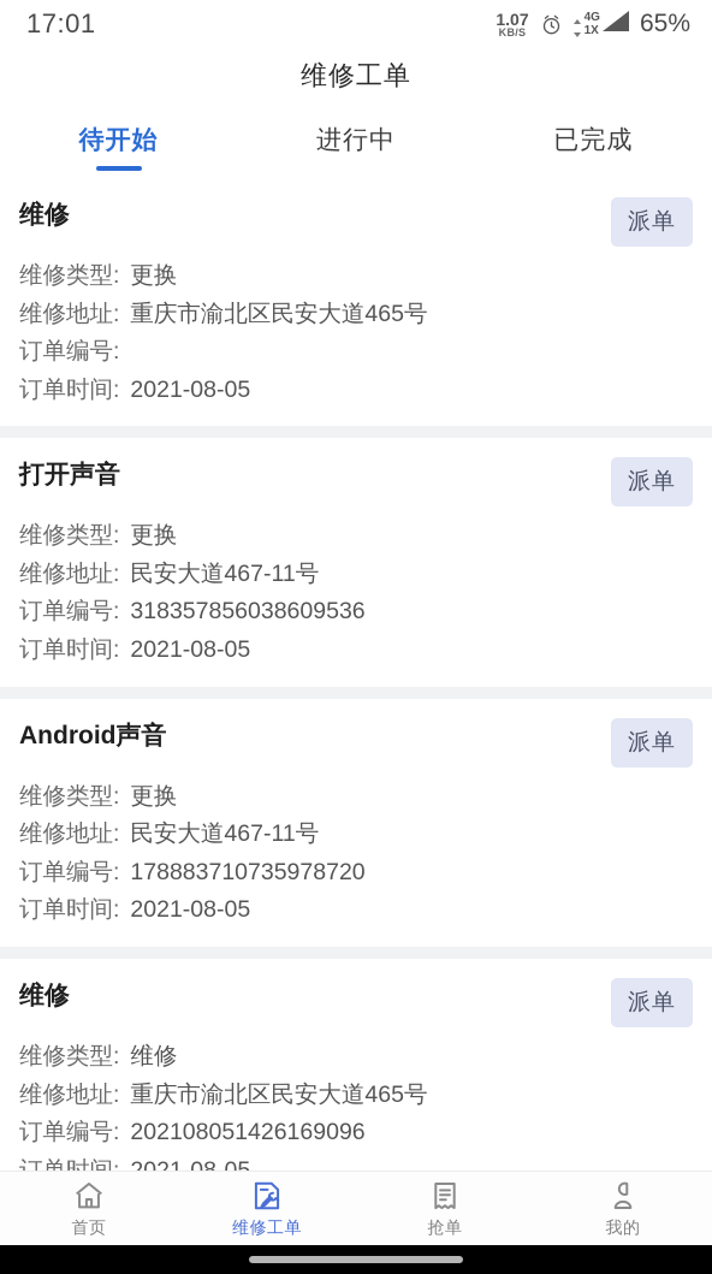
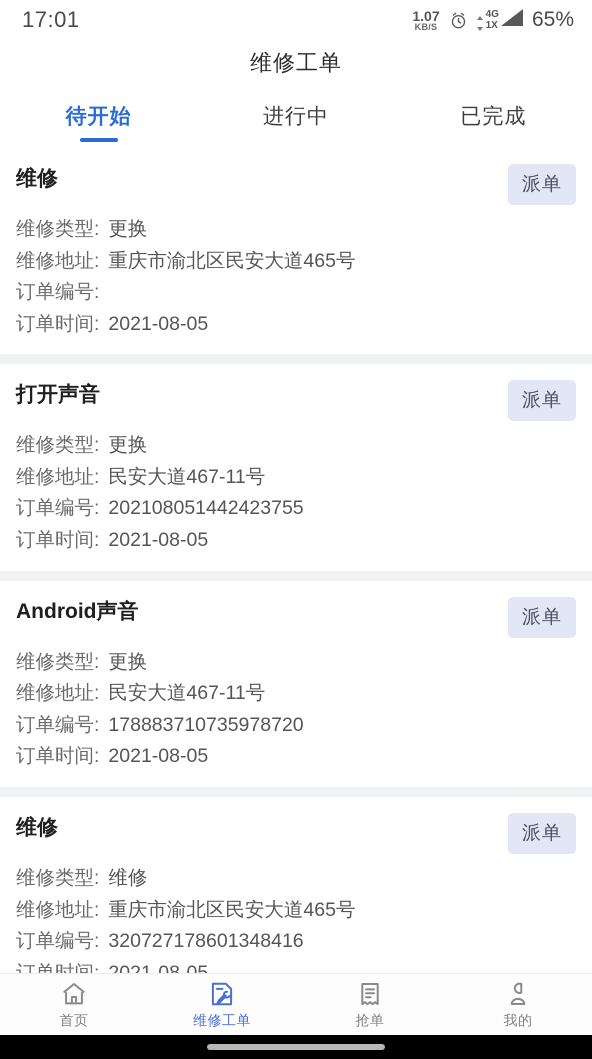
  17:01
  1.07
  KB/S
  4G
  1X
  65%
  维修工单
  待开始
  进行中
  已完成
  维修
  派单
  维修类型:
  更换
  维修地址:
  重庆市渝北区民安大道465号
  订单编号:
  订单时间:
  2021-08-05
  打开声音
  派单
  维修类型:
  更换
  维修地址:
  民安大道467-11号
  订单编号:
- 318357856038609536
+ 202108051442423755
  订单时间:
  2021-08-05
  Android声音
  派单
  维修类型:
  更换
  维修地址:
  民安大道467-11号
  订单编号:
  178883710735978720
  订单时间:
  2021-08-05
  维修
  派单
  维修类型:
  维修
  维修地址:
  重庆市渝北区民安大道465号
  订单编号:
- 202108051426169096
+ 320727178601348416
  订单时间:
  2021-08-05
  首页
  维修工单
  抢单
  我的
